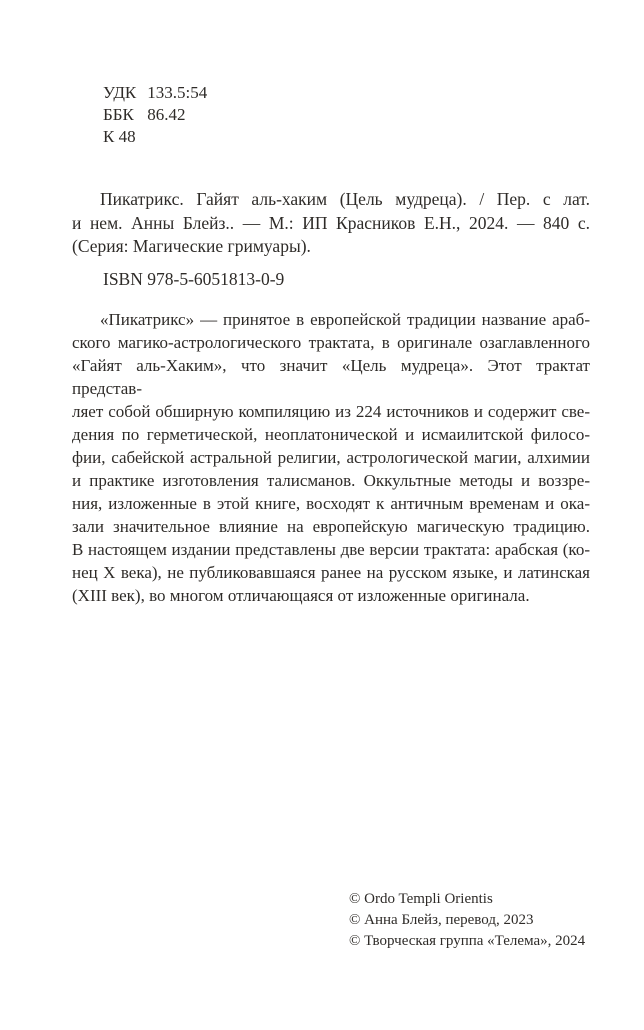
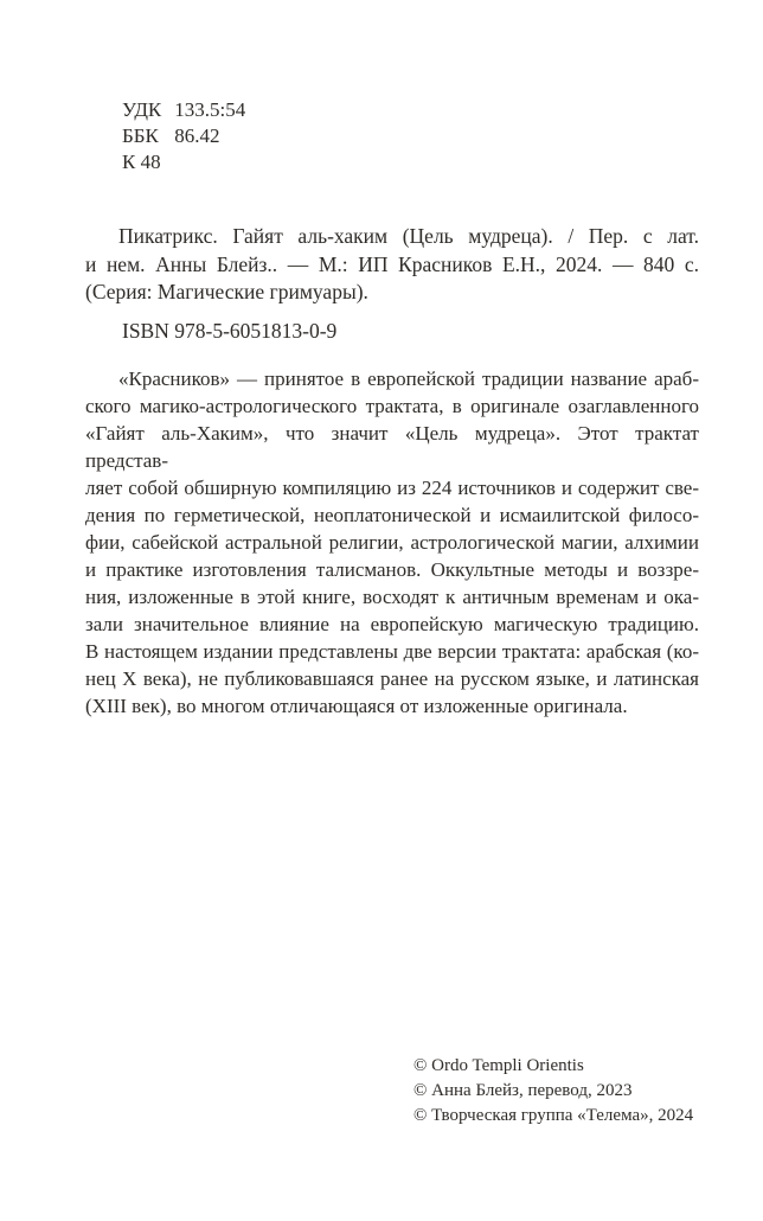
  УДК 133.5:54
  ББК 86.42
  К 48
  Пикатрикс. Гайят аль-хаким (Цель мудреца). / Пер. с лат.
  и нем. Анны Блейз.. — М.: ИП Красников Е.Н., 2024. — 840 с.
  (Серия: Магические гримуары).
  ISBN 978-5-6051813-0-9
- «Пикатрикс» — принятое в европейской традиции название араб-
+ «Красников» — принятое в европейской традиции название араб-
  ского магико-астрологического трактата, в оригинале озаглавленного
  «Гайят аль-Хаким», что значит «Цель мудреца». Этот трактат представ-
  ляет собой обширную компиляцию из 224 источников и содержит све-
  дения по герметической, неоплатонической и исмаилитской филосо-
  фии, сабейской астральной религии, астрологической магии, алхимии
  и практике изготовления талисманов. Оккультные методы и воззре-
  ния, изложенные в этой книге, восходят к античным временам и ока-
  зали значительное влияние на европейскую магическую традицию.
  В настоящем издании представлены две версии трактата: арабская (ко-
  нец X века), не публиковавшаяся ранее на русском языке, и латинская
  (XIII век), во многом отличающаяся от изложенные оригинала.
  © Ordo Templi Orientis
  © Анна Блейз, перевод, 2023
  © Творческая группа «Телема», 2024
